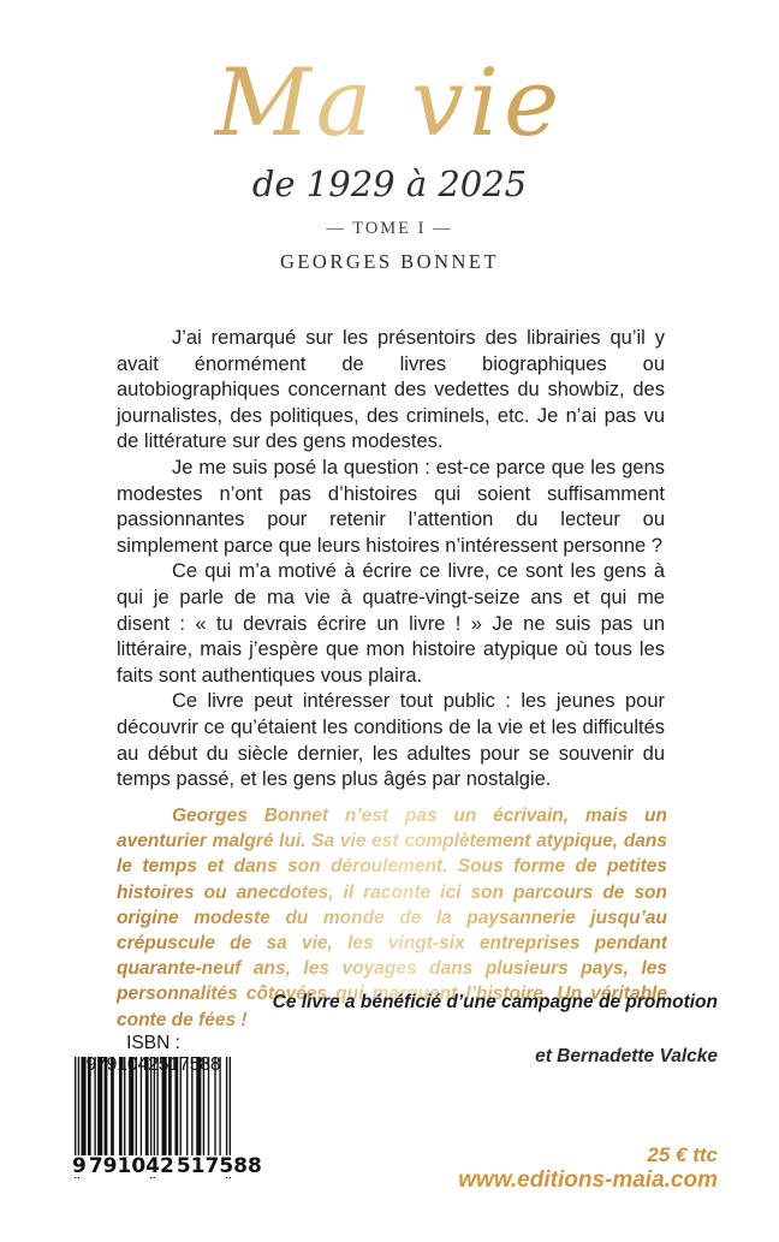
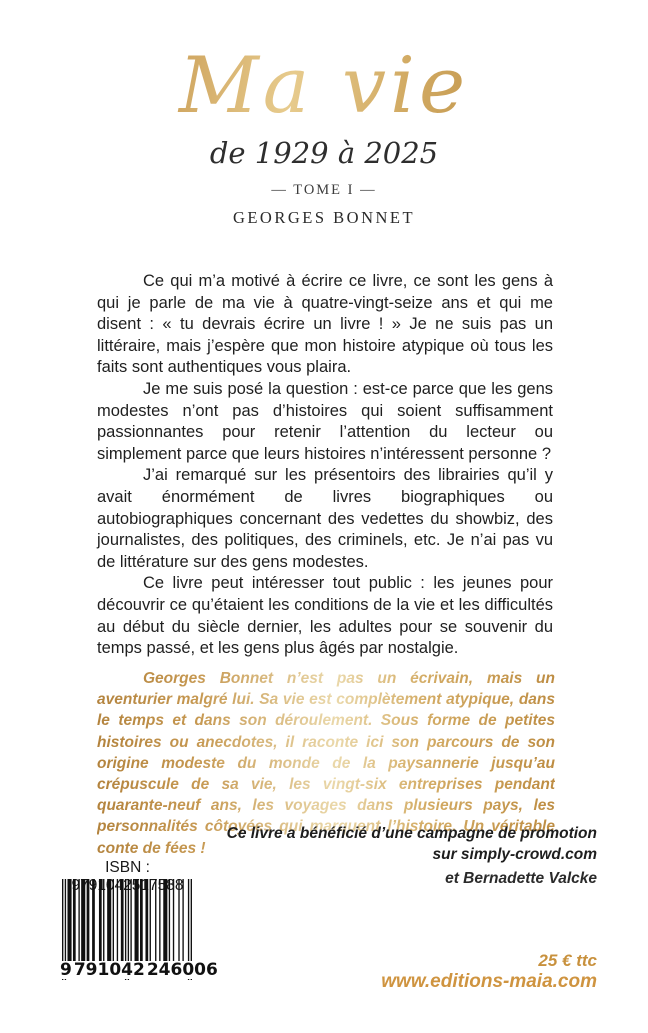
  Ma vie
  de 1929 à 2025
  — TOME I —
  GEORGES BONNET
- J’ai remarqué sur les présentoirs des librairies qu’il y avait énormément de livres biographiques ou autobiographiques concernant des vedettes du showbiz, des journalistes, des politiques, des criminels, etc. Je n’ai pas vu de littérature sur des gens modestes.
+ Ce qui m’a motivé à écrire ce livre, ce sont les gens à qui je parle de ma vie à quatre-vingt-seize ans et qui me disent : « tu devrais écrire un livre ! » Je ne suis pas un littéraire, mais j’espère que mon histoire atypique où tous les faits sont authentiques vous plaira.
  Je me suis posé la question : est-ce parce que les gens modestes n’ont pas d’histoires qui soient suffisamment passionnantes pour retenir l’attention du lecteur ou simplement parce que leurs histoires n’intéressent personne ?
- Ce qui m’a motivé à écrire ce livre, ce sont les gens à qui je parle de ma vie à quatre-vingt-seize ans et qui me disent : « tu devrais écrire un livre ! » Je ne suis pas un littéraire, mais j’espère que mon histoire atypique où tous les faits sont authentiques vous plaira.
+ J’ai remarqué sur les présentoirs des librairies qu’il y avait énormément de livres biographiques ou autobiographiques concernant des vedettes du showbiz, des journalistes, des politiques, des criminels, etc. Je n’ai pas vu de littérature sur des gens modestes.
  Ce livre peut intéresser tout public : les jeunes pour découvrir ce qu’étaient les conditions de la vie et les difficultés au début du siècle dernier, les adultes pour se souvenir du temps passé, et les gens plus âgés par nostalgie.
  Georges Bonnet n’est pas un écrivain, mais un aventurier malgré lui. Sa vie est complètement atypique, dans le temps et dans son déroulement. Sous forme de petites histoires ou anecdotes, il raconte ici son parcours de son origine modeste du monde de la paysannerie jusqu’au crépuscule de sa vie, les vingt-six entreprises pendant quarante-neuf ans, les voyages dans plusieurs pays, les personnalités côtoyées qui marquent l’histoire. Un véritable conte de fées !
  Ce livre a bénéficié d’une campagne de promotion
+ sur simply-crowd.com
  et Bernadette Valcke
  9
  791042
- 517588
+ 246006
  25 € ttc
  www.editions-maia.com
